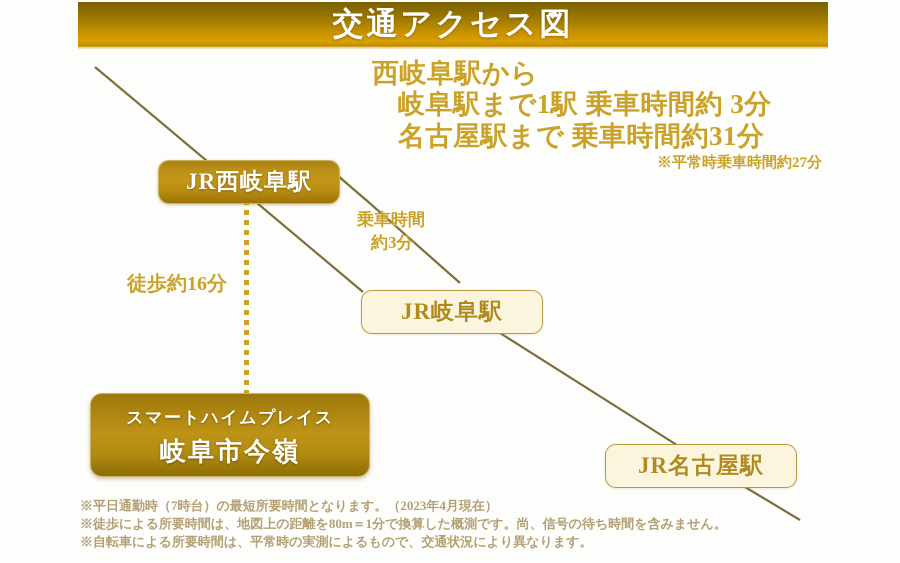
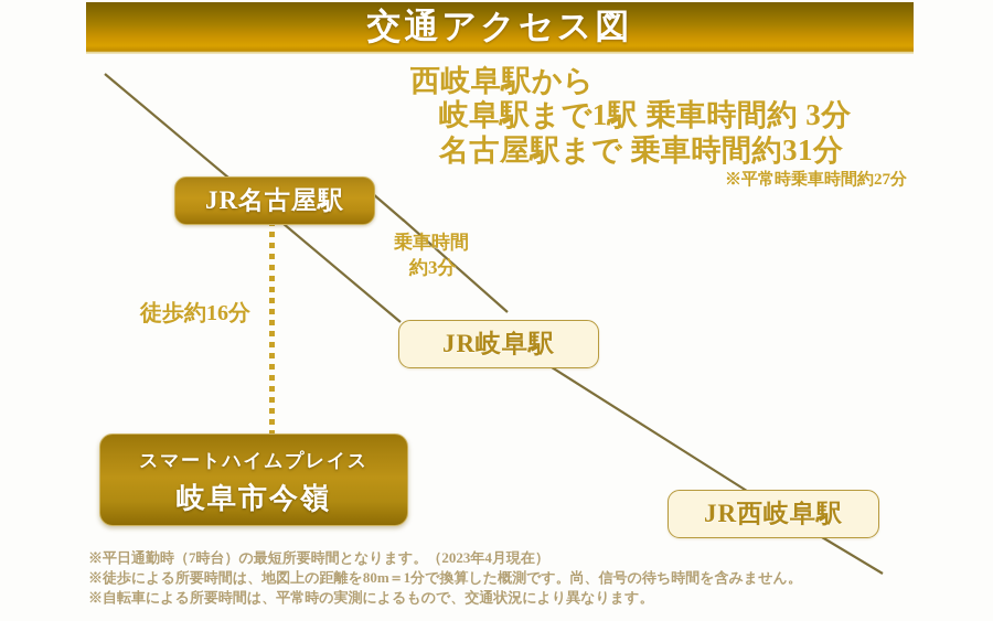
  交通アクセス図
  西岐阜駅から
  岐阜駅まで1駅 乗車時間約 3分
  名古屋駅まで 乗車時間約31分
  ※平常時乗車時間約27分
  乗車時間
  約3分
  徒歩約16分
- JR西岐阜駅
+ JR名古屋駅
  JR岐阜駅
- JR名古屋駅
+ JR西岐阜駅
  スマートハイムプレイス
  岐阜市今嶺
  ※平日通勤時（7時台）の最短所要時間となります。（2023年4月現在）
  ※徒歩による所要時間は、地図上の距離を80m＝1分で換算した概測です。尚、信号の待ち時間を含みません。
  ※自転車による所要時間は、平常時の実測によるもので、交通状況により異なります。
